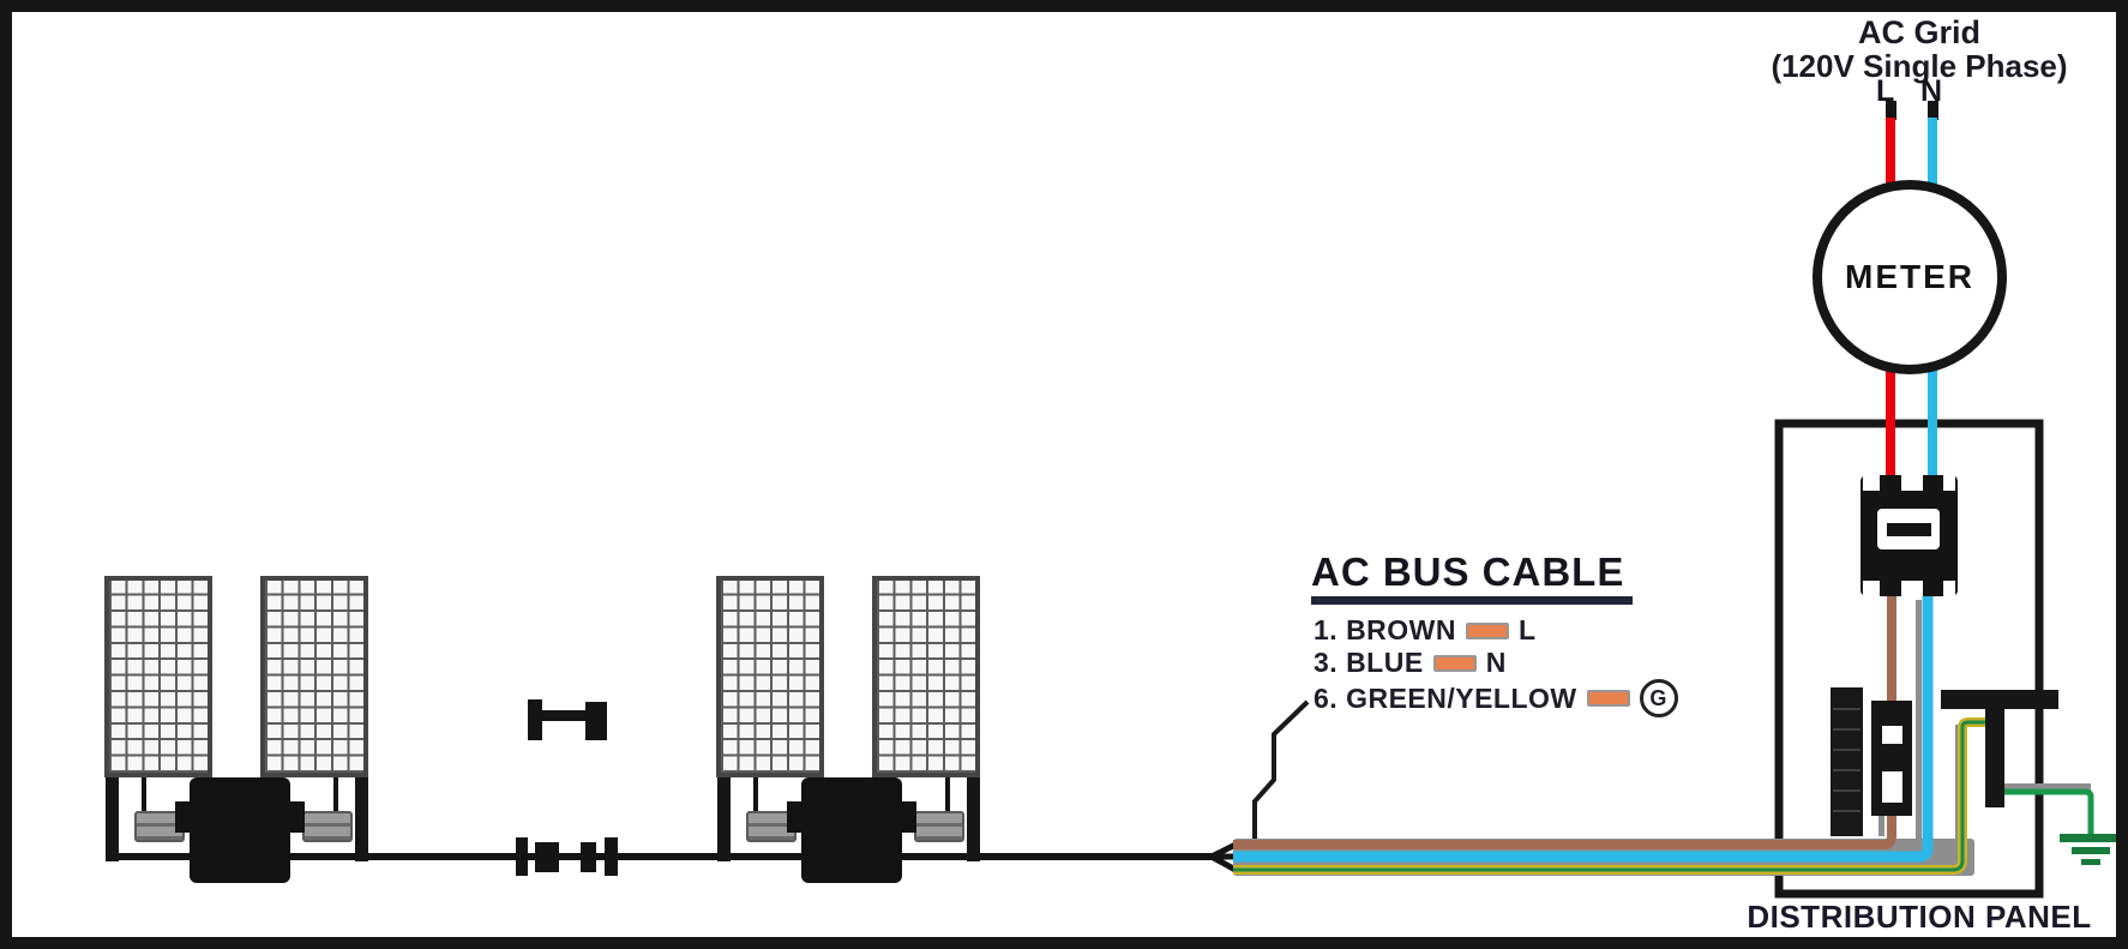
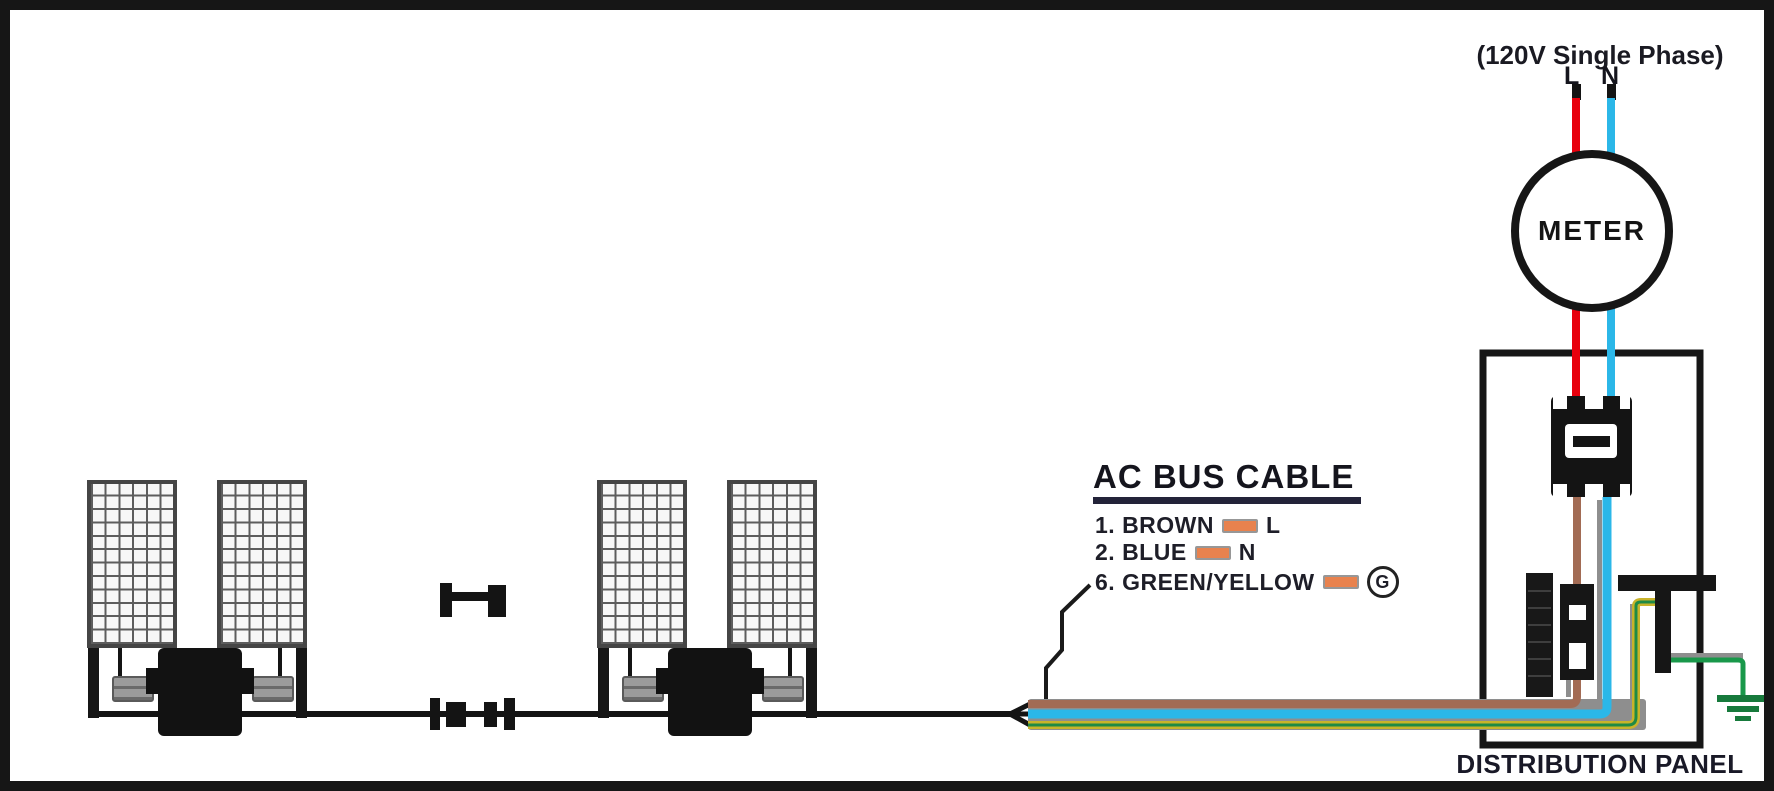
  AC BUS CABLE
  1. BROWN
  L
- 3. BLUE
+ 2. BLUE
  N
  6. GREEN/YELLOW
  G
- AC Grid
  (120V Single Phase)
  L
  N
  METER
  DISTRIBUTION PANEL
